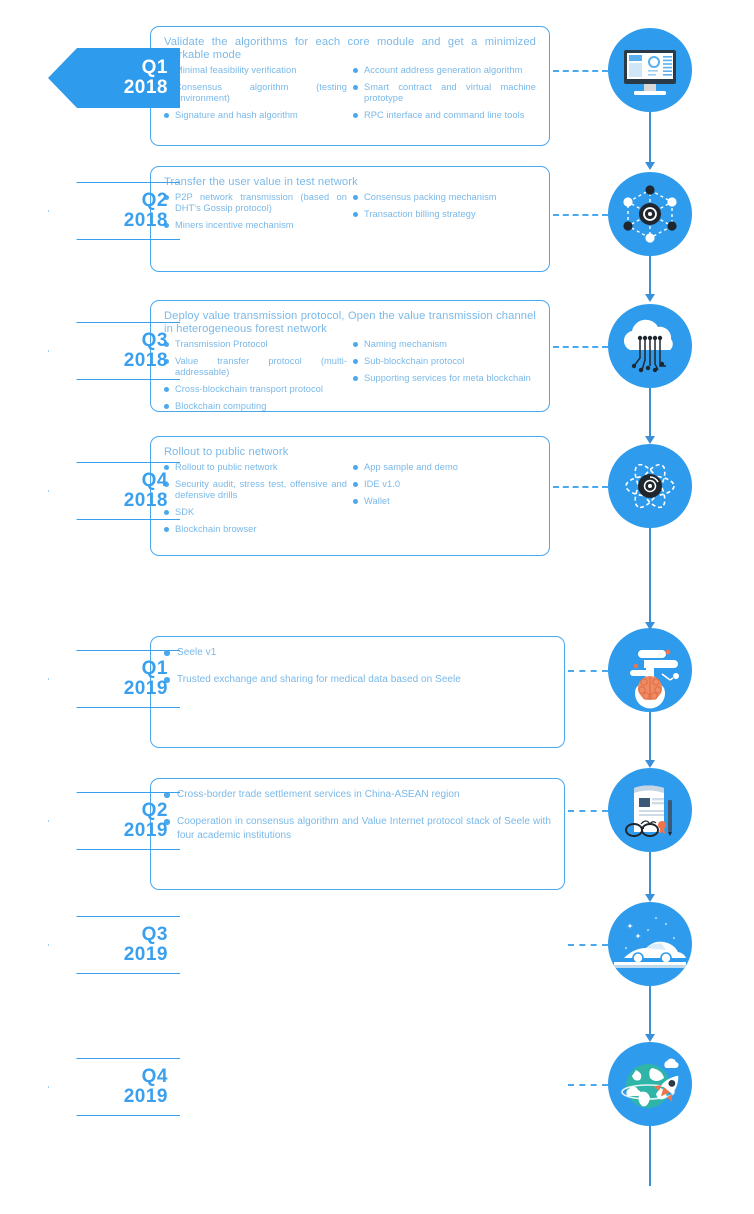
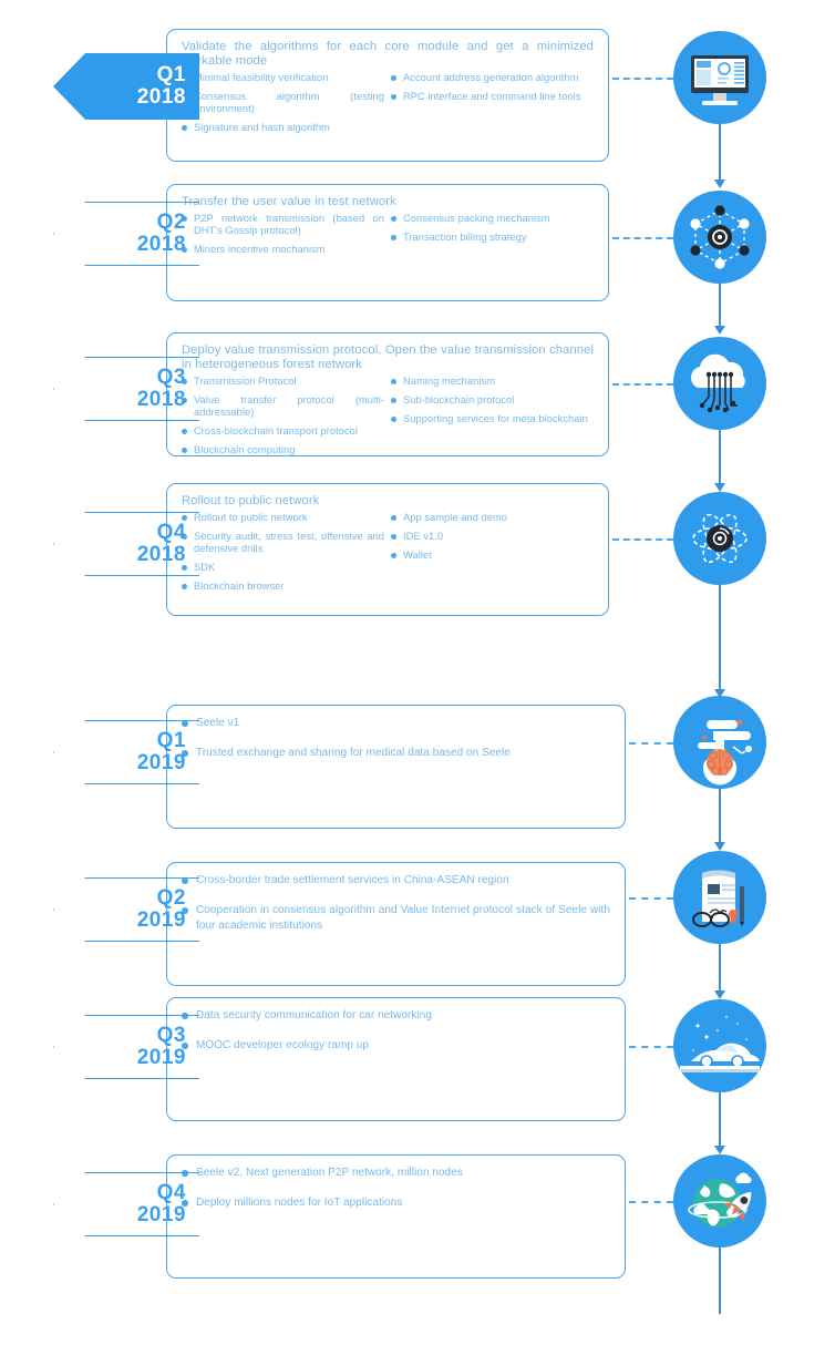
  Validate the algorithms for each core module and get a minimized rkable mode
  inimal feasibility verification
  onsensus algorithm (testing nvironment)
  Signature and hash algorithm
  Account address generation algorithm
- Smart contract and virtual machine prototype
  RPC interface and command line tools
  Q1
  2018
  Transfer the user value in test network
  P2P network transmission (based on DHT's Gossip protocol)
  Miners incentive mechanism
  Consensus packing mechanism
  Transaction billing strategy
  Q2
  2018
  Deploy value transmission protocol, Open the value transmission channel in heterogeneous forest network
  Transmission Protocol
  Value transfer protocol (multi-addressable)
  Cross-blockchain transport protocol
  Blockchain computing
  Naming mechanism
  Sub-blockchain protocol
  Supporting services for meta blockchain
  Q3
  2018
  Rollout to public network
  Rollout to public network
  Security audit, stress test, offensive and defensive drills
  SDK
  Blockchain browser
  App sample and demo
  IDE v1.0
  Wallet
  Q4
  2018
  Seele v1
  Trusted exchange and sharing for medical data based on Seele
  Q1
  2019
  Cross-border trade settlement services in China-ASEAN region
  Cooperation in consensus algorithm and Value Internet protocol stack of Seele with four academic institutions
  Q2
  2019
+ Data security communication for car networking
+ MOOC developer ecology ramp up
  Q3
  2019
+ Seele v2, Next generation P2P network, million nodes
+ Deploy millions nodes for IoT applications
  Q4
  2019
